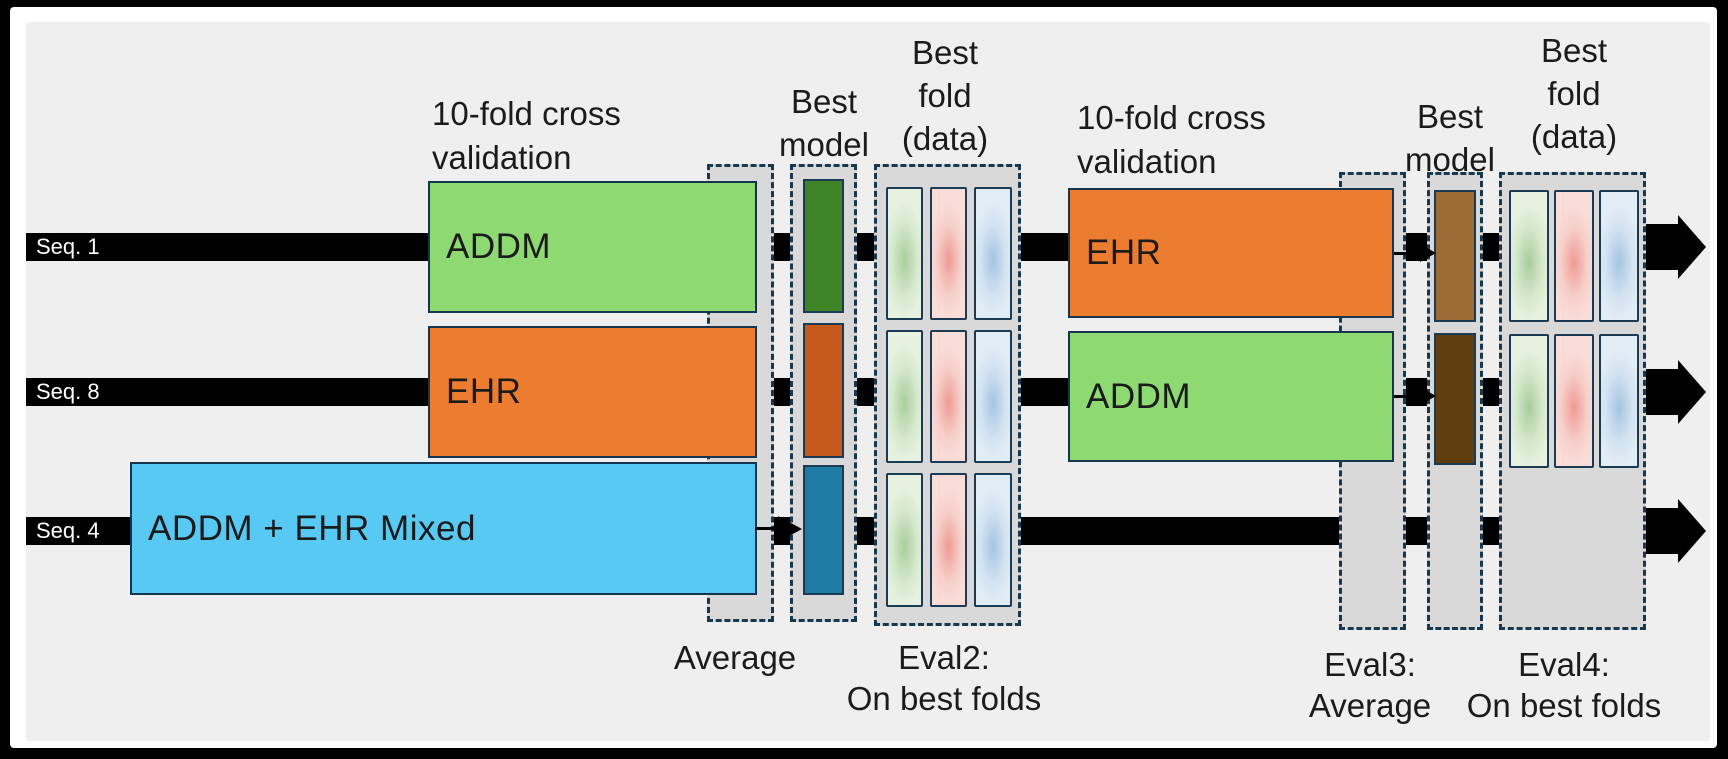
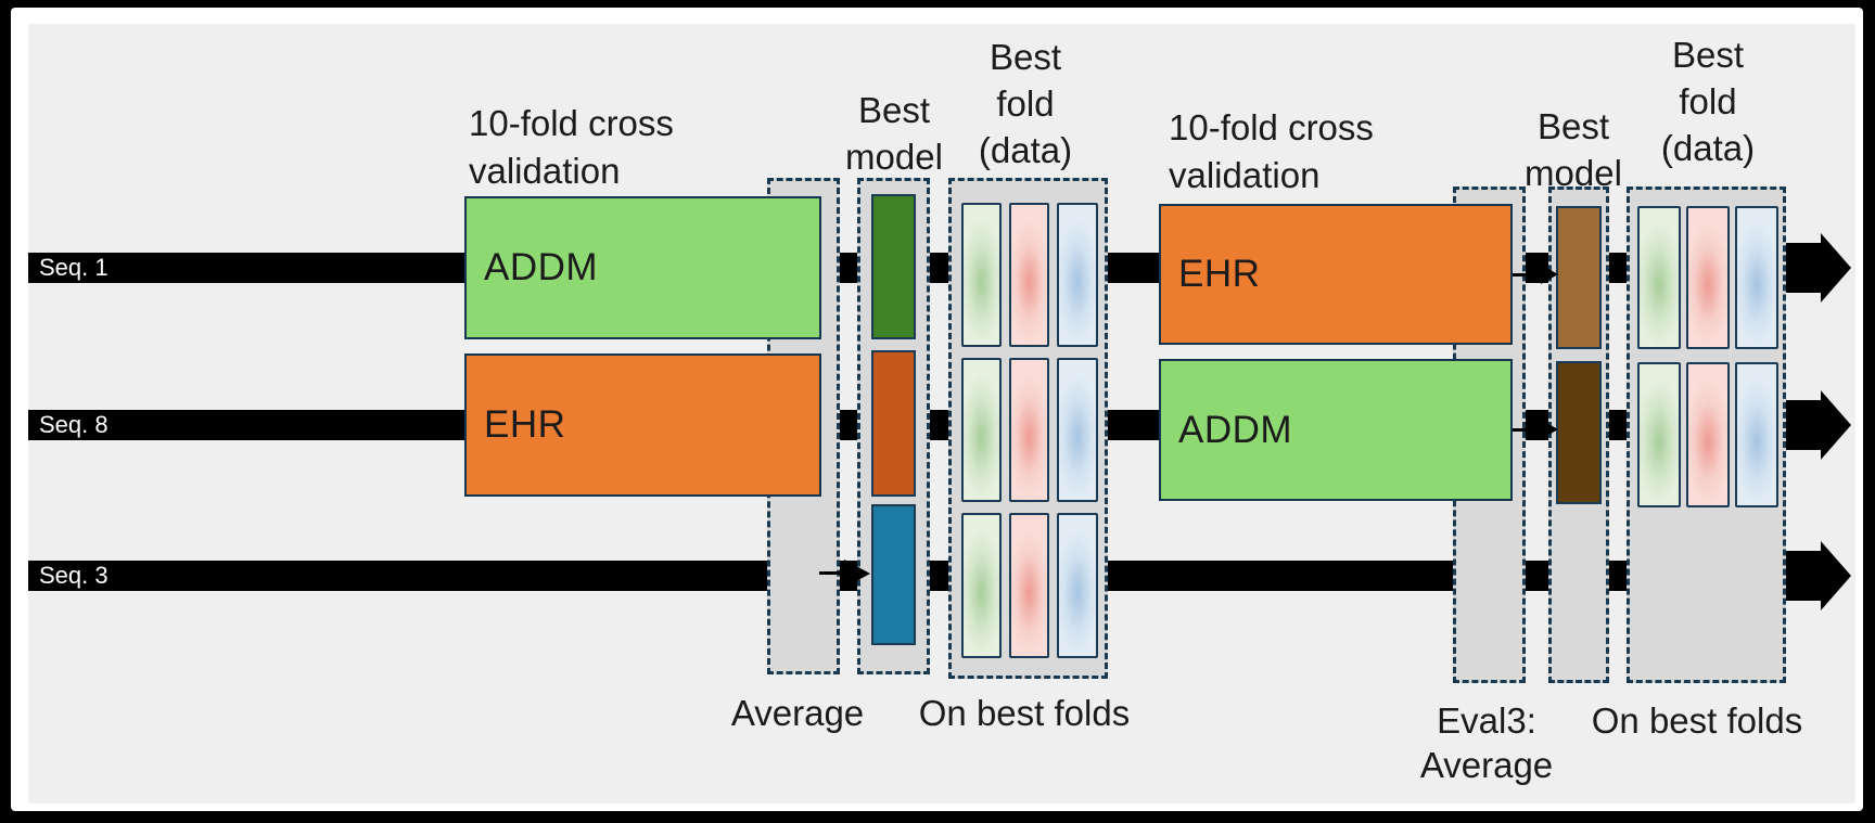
  ADDM
  EHR
- ADDM + EHR Mixed
  EHR
  ADDM
  Seq. 1
  Seq. 8
- Seq. 4
+ Seq. 3
  10-fold cross
  validation
  Best
  model
  Best
  fold
  (data)
  10-fold cross
  validation
  Best
  model
  Best
  fold
  (data)
  Average
- Eval2:
  On best folds
  Eval3:
  Average
- Eval4:
  On best folds
